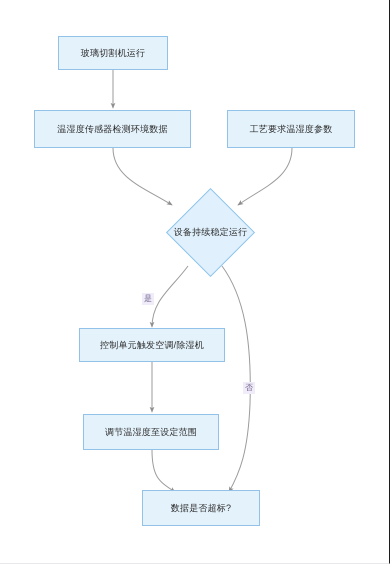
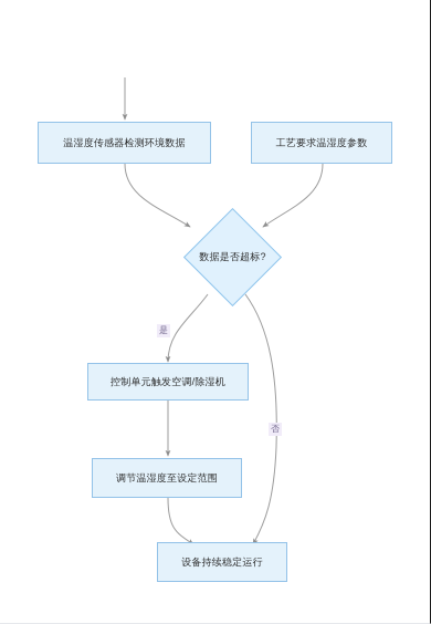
- 玻璃切割机运行
  温湿度传感器检测环境数据
  工艺要求温湿度参数
- 设备持续稳定运行
+ 数据是否超标?
  控制单元触发空调/除湿机
  调节温湿度至设定范围
- 数据是否超标?
+ 设备持续稳定运行
  是
  否
